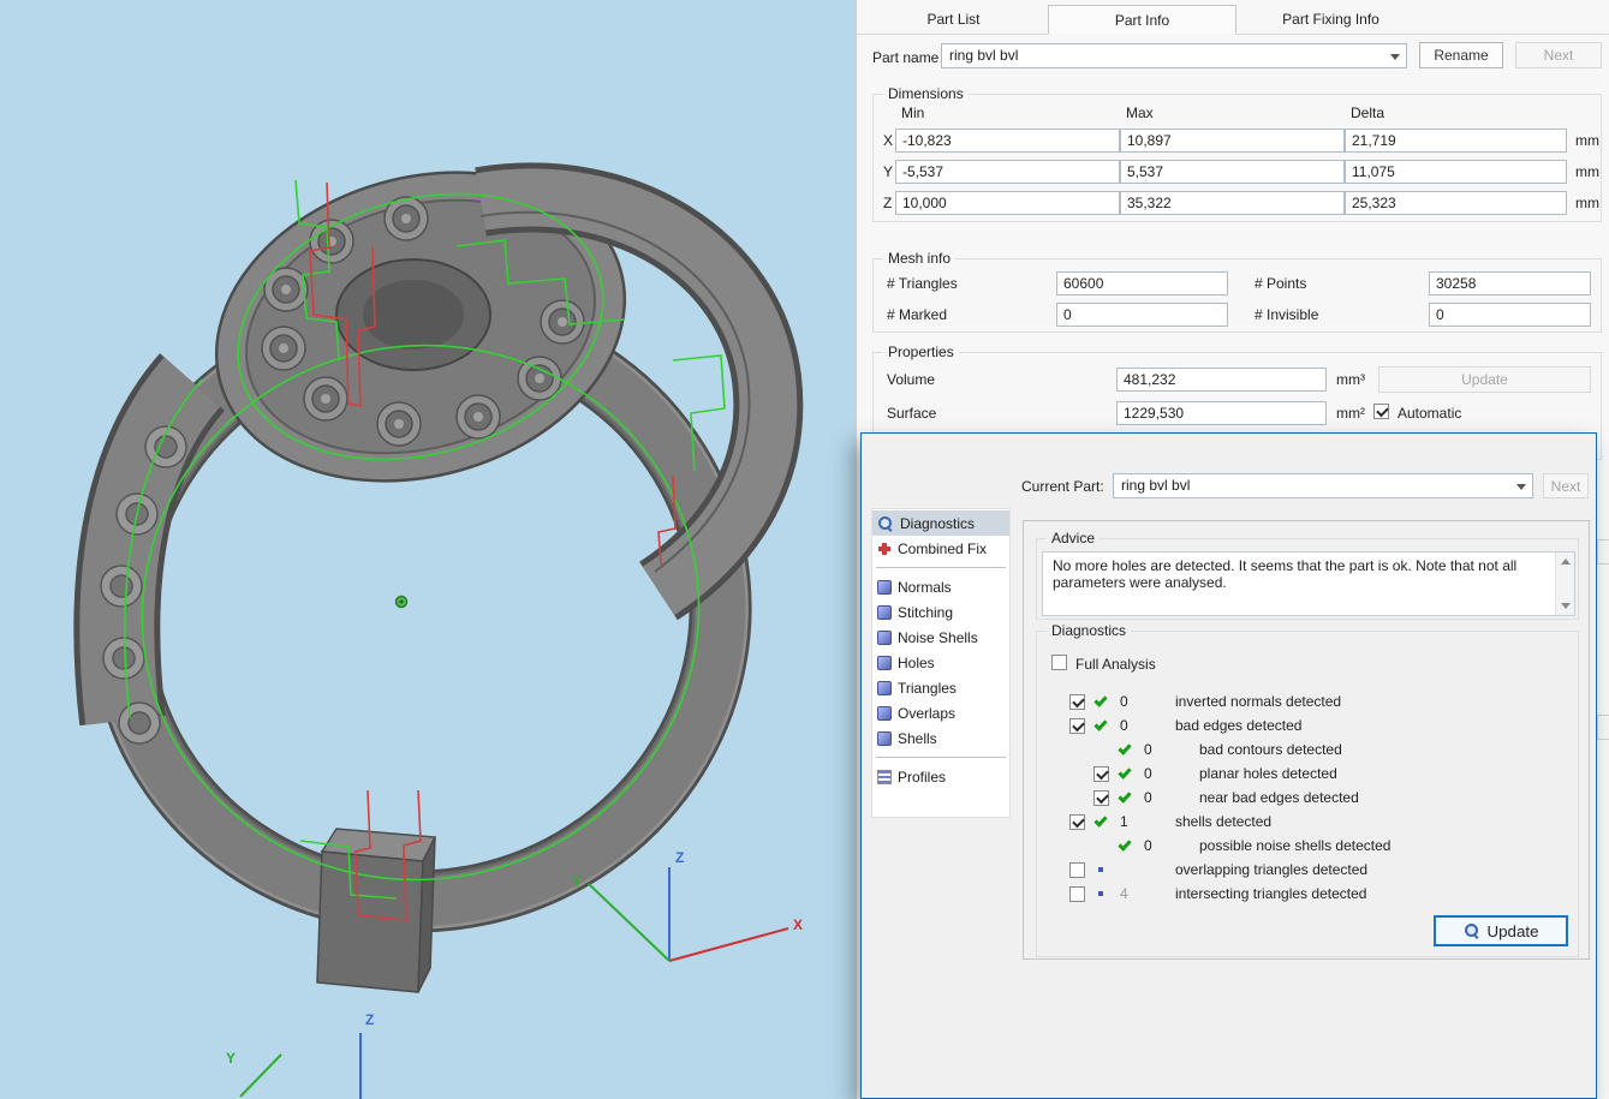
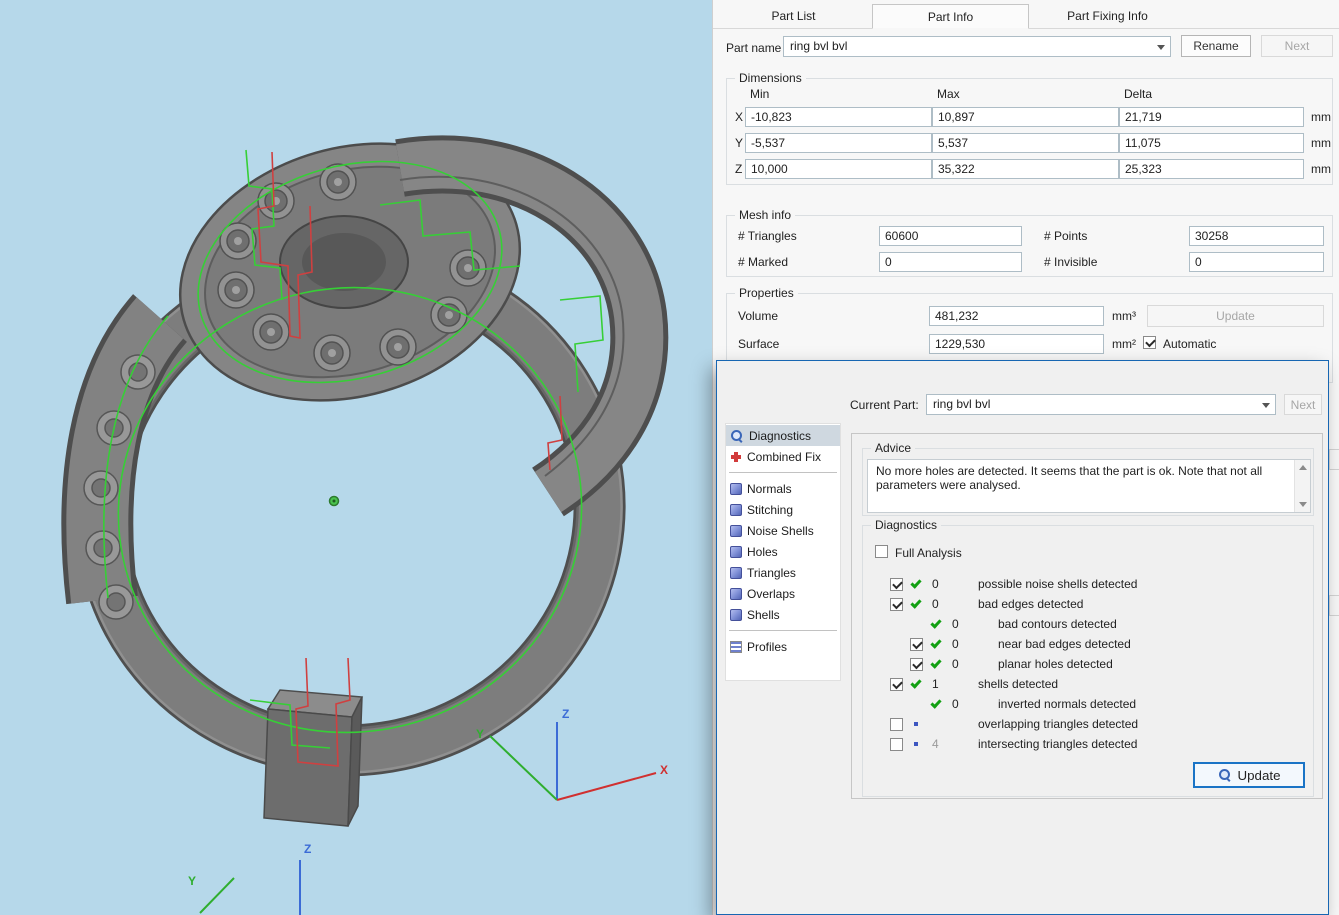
  X
  Y
  Z
  Z
  Y
  Part List
  Part Info
  Part Fixing Info
  Part name
  ring bvl bvl
  Rename
  Next
  Dimensions
  Min
  Max
  Delta
  X
  -10,823
  10,897
  21,719
  mm
  Y
  -5,537
  5,537
  11,075
  mm
  Z
  10,000
  35,322
  25,323
  mm
  Mesh info
  # Triangles
  60600
  # Points
  30258
  # Marked
  0
  # Invisible
  0
  Properties
  Volume
  481,232
  mm³
  Update
  Surface
  1229,530
  mm²
  Automatic
  Diagnostics
  Combined Fix
  Normals
  Stitching
  Noise Shells
  Holes
  Triangles
  Overlaps
  Shells
  Profiles
  Current Part:
  ring bvl bvl
  Next
  Advice
  No more holes are detected. It seems that the part is ok. Note that not all parameters were analysed.
  Diagnostics
  Full Analysis
  0
- inverted normals detected
+ possible noise shells detected
  0
  bad edges detected
  0
  bad contours detected
  0
- planar holes detected
+ near bad edges detected
  0
- near bad edges detected
+ planar holes detected
  1
  shells detected
  0
- possible noise shells detected
+ inverted normals detected
  overlapping triangles detected
  4
  intersecting triangles detected
  Update
